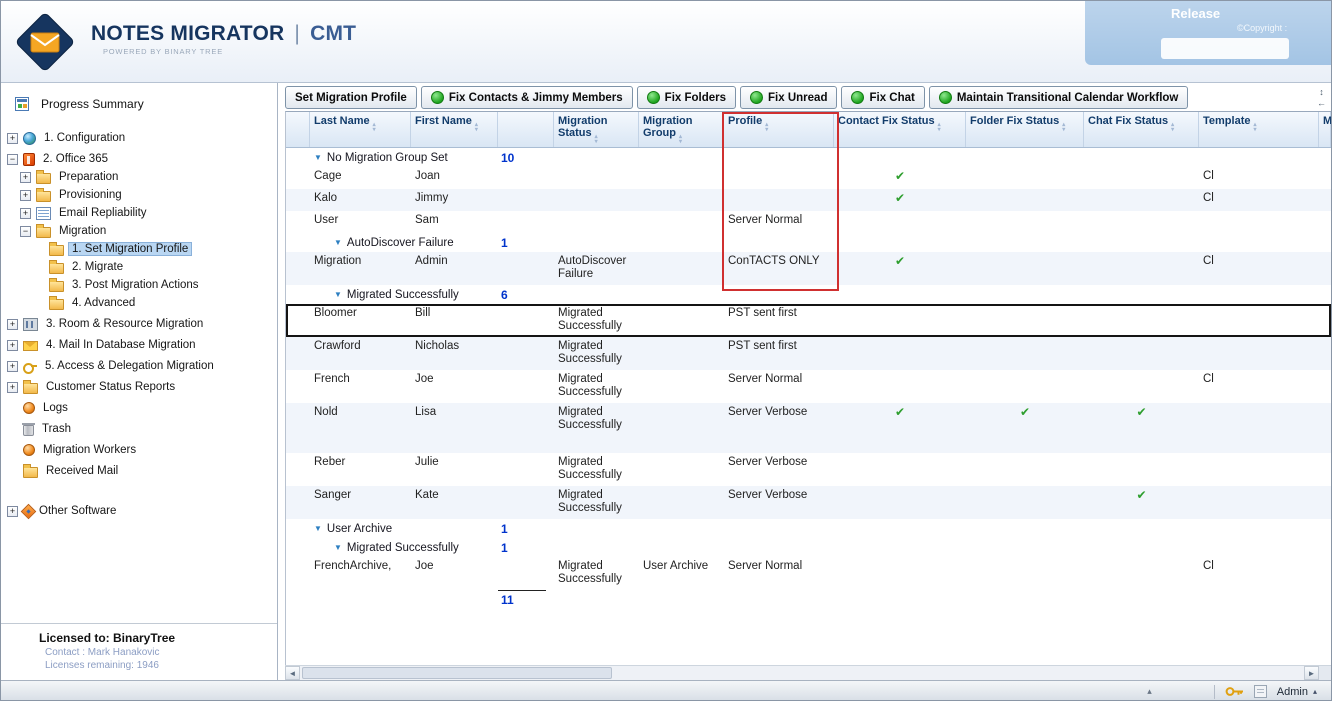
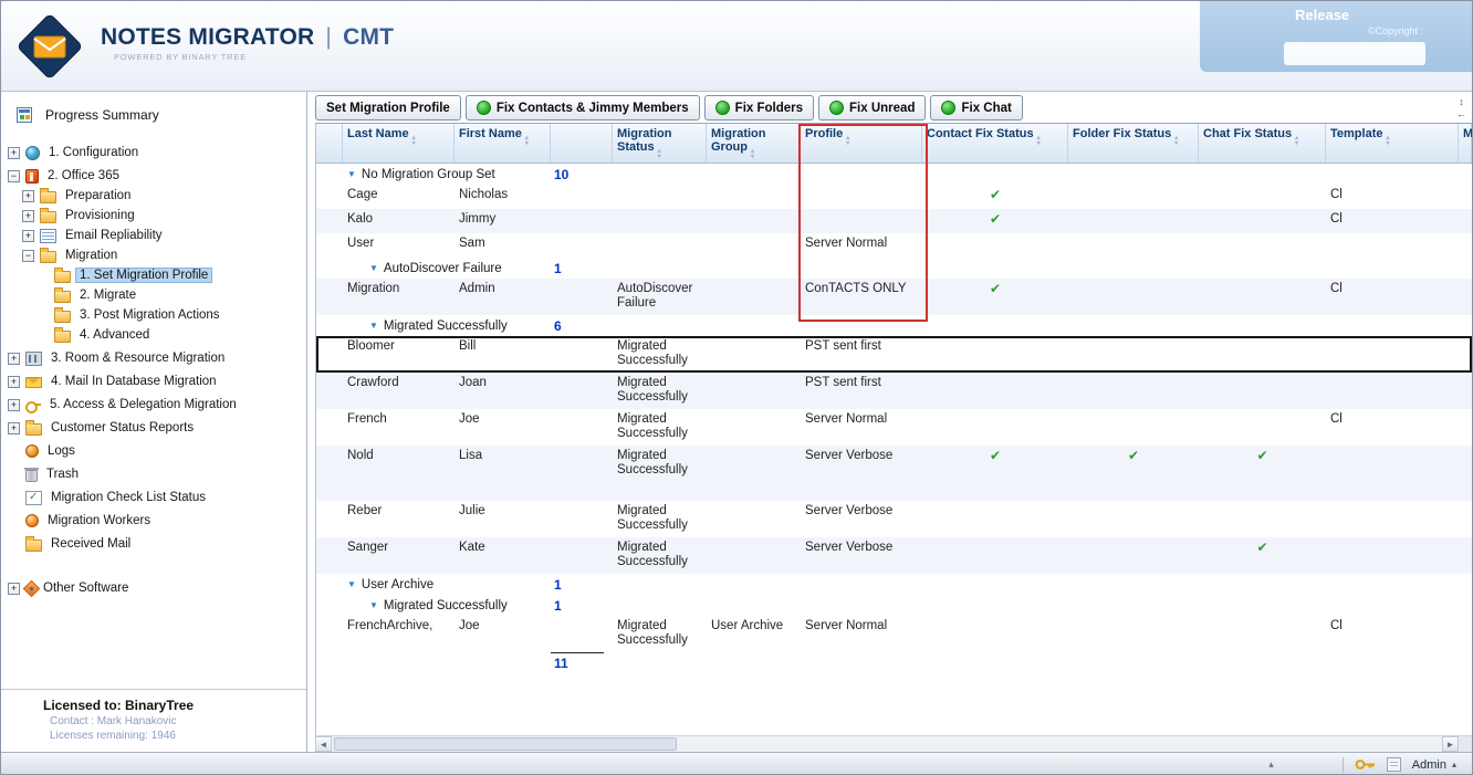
  NOTES MIGRATOR | CMT
  POWERED BY BINARY TREE
  Release
  ©Copyright :
  Progress Summary
  +
  1. Configuration
  −
  2. Office 365
  +
  Preparation
  +
  Provisioning
  +
  Email Repliability
  −
  Migration
  1. Set Migration Profile
  2. Migrate
  3. Post Migration Actions
  4. Advanced
  +
  3. Room & Resource Migration
  +
  4. Mail In Database Migration
  +
  5. Access & Delegation Migration
  +
  Customer Status Reports
  Logs
  Trash
+ Migration Check List Status
  Migration Workers
  Received Mail
  +
  Other Software
  Licensed to: BinaryTree
  Contact : Mark Hanakovic
  Licenses remaining: 1946
  Set Migration Profile
  Fix Contacts & Jimmy Members
  Fix Folders
  Fix Unread
  Fix Chat
- Maintain Transitional Calendar Workflow
  ↕
  ←
  Last Name
  First Name
  Migration Status
  Migration Group
  Profile
  Contact Fix Status
  Folder Fix Status
  Chat Fix Status
  Template
  M
  ▼
  No Migration Group Set
  10
  Cage
- Joan
+ Nicholas
  ✔
  Cl
  Kalo
  Jimmy
  ✔
  Cl
  User
  Sam
  Server Normal
  ▼
  AutoDiscover Failure
  1
  Migration
  Admin
  AutoDiscover Failure
  ConTACTS ONLY
  ✔
  Cl
  ▼
  Migrated Successfully
  6
  Bloomer
  Bill
  Migrated Successfully
  PST sent first
  Crawford
- Nicholas
+ Joan
  Migrated Successfully
  PST sent first
  French
  Joe
  Migrated Successfully
  Server Normal
  Cl
  Nold
  Lisa
  Migrated Successfully
  Server Verbose
  ✔
  ✔
  ✔
  Reber
  Julie
  Migrated Successfully
  Server Verbose
  Sanger
  Kate
  Migrated Successfully
  Server Verbose
  ✔
  ▼
  User Archive
  1
  ▼
  Migrated Successfully
  1
  FrenchArchive,
  Joe
  Migrated Successfully
  User Archive
  Server Normal
  Cl
  11
  ◄
  ►
  ▴
  Admin
  ▴
